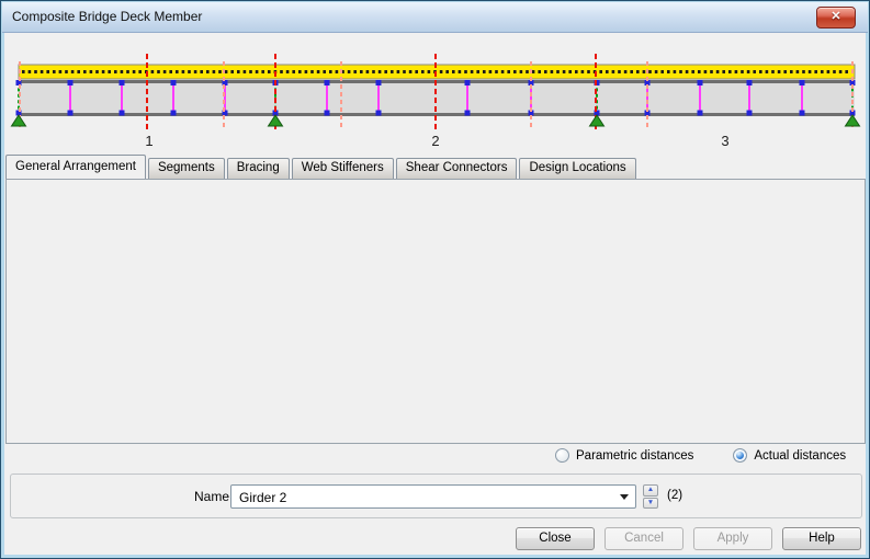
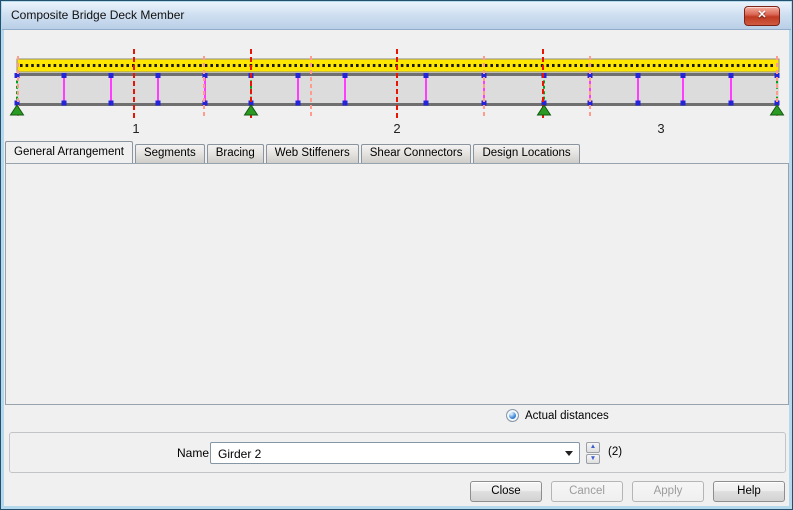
  Composite Bridge Deck Member
  ✕
  1
  2
  3
  General Arrangement
  Segments
  Bracing
  Web Stiffeners
  Shear Connectors
  Design Locations
- Parametric distances
  Actual distances
  Name
  Girder 2
  (2)
  Close
  Cancel
  Apply
  Help
